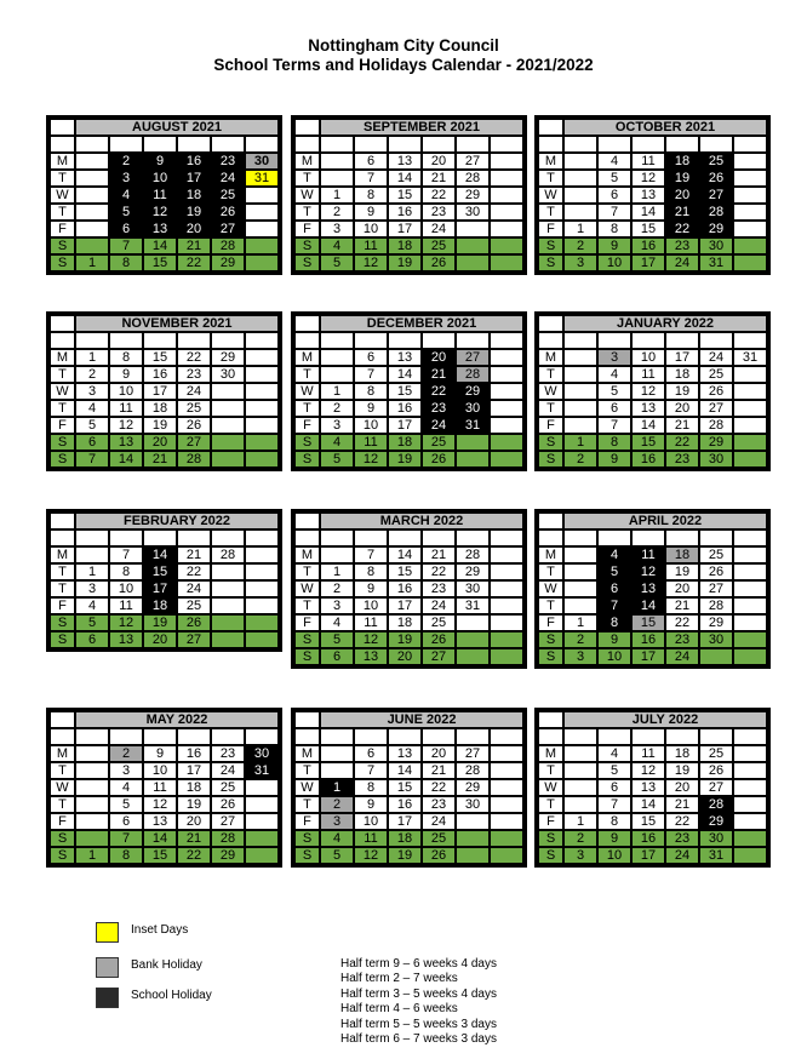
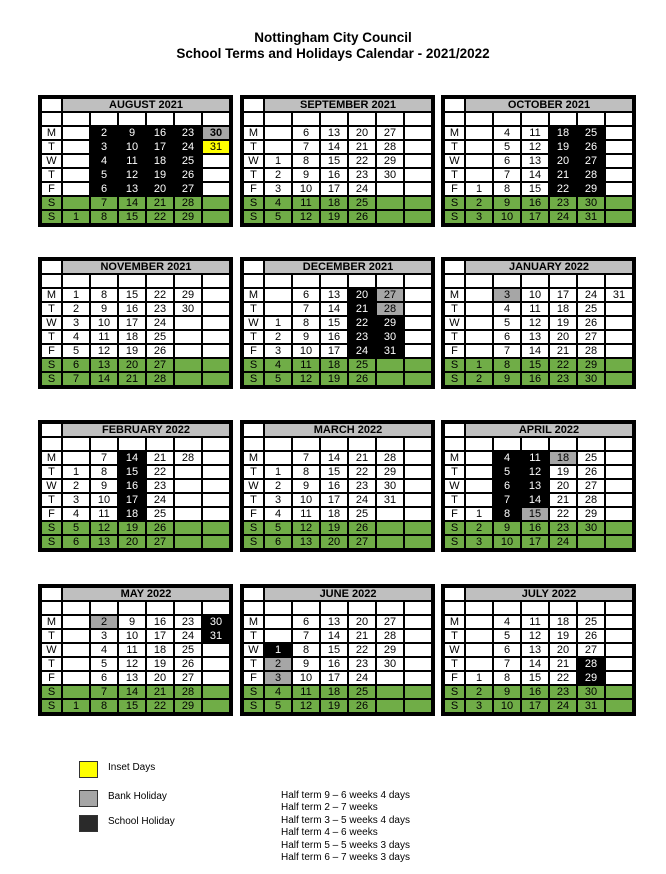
  Nottingham City Council
  School Terms and Holidays Calendar - 2021/2022
  	AUGUST 2021
  M		2	9	16	23	30
  T		3	10	17	24	31
  W		4	11	18	25
  T		5	12	19	26
  F		6	13	20	27
  S		7	14	21	28
  S	1	8	15	22	29
  	SEPTEMBER 2021
  M		6	13	20	27
  T		7	14	21	28
  W	1	8	15	22	29
  T	2	9	16	23	30
  F	3	10	17	24
  S	4	11	18	25
  S	5	12	19	26
  	OCTOBER 2021
  M		4	11	18	25
  T		5	12	19	26
  W		6	13	20	27
  T		7	14	21	28
  F	1	8	15	22	29
  S	2	9	16	23	30
  S	3	10	17	24	31
  	NOVEMBER 2021
  M	1	8	15	22	29
  T	2	9	16	23	30
  W	3	10	17	24
  T	4	11	18	25
  F	5	12	19	26
  S	6	13	20	27
  S	7	14	21	28
  	DECEMBER 2021
  M		6	13	20	27
  T		7	14	21	28
  W	1	8	15	22	29
  T	2	9	16	23	30
  F	3	10	17	24	31
  S	4	11	18	25
  S	5	12	19	26
  	JANUARY 2022
  M		3	10	17	24	31
  T		4	11	18	25
  W		5	12	19	26
  T		6	13	20	27
  F		7	14	21	28
  S	1	8	15	22	29
  S	2	9	16	23	30
  	FEBRUARY 2022
  M		7	14	21	28
  T	1	8	15	22
+ W	2	9	16	23
  T	3	10	17	24
  F	4	11	18	25
  S	5	12	19	26
  S	6	13	20	27
  	MARCH 2022
  M		7	14	21	28
  T	1	8	15	22	29
  W	2	9	16	23	30
  T	3	10	17	24	31
  F	4	11	18	25
  S	5	12	19	26
  S	6	13	20	27
  	APRIL 2022
  M		4	11	18	25
  T		5	12	19	26
  W		6	13	20	27
  T		7	14	21	28
  F	1	8	15	22	29
  S	2	9	16	23	30
  S	3	10	17	24
  	MAY 2022
  M		2	9	16	23	30
  T		3	10	17	24	31
  W		4	11	18	25
  T		5	12	19	26
  F		6	13	20	27
  S		7	14	21	28
  S	1	8	15	22	29
  	JUNE 2022
  M		6	13	20	27
  T		7	14	21	28
  W	1	8	15	22	29
  T	2	9	16	23	30
  F	3	10	17	24
  S	4	11	18	25
  S	5	12	19	26
  	JULY 2022
  M		4	11	18	25
  T		5	12	19	26
  W		6	13	20	27
  T		7	14	21	28
  F	1	8	15	22	29
  S	2	9	16	23	30
  S	3	10	17	24	31
  Inset Days
  Bank Holiday
  School Holiday
  Half term 9 – 6 weeks 4 days
  Half term 2 – 7 weeks
  Half term 3 – 5 weeks 4 days
  Half term 4 – 6 weeks
  Half term 5 – 5 weeks 3 days
  Half term 6 – 7 weeks 3 days
